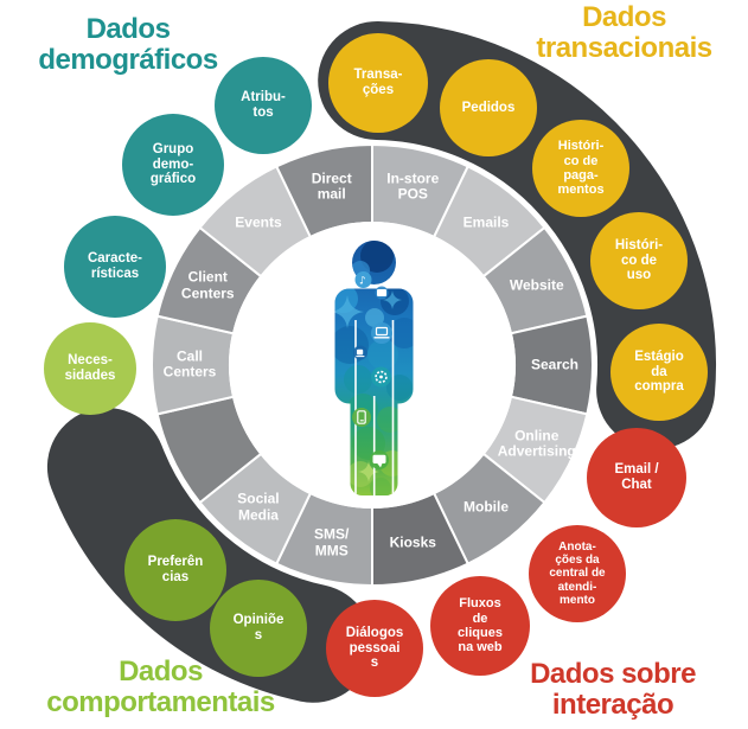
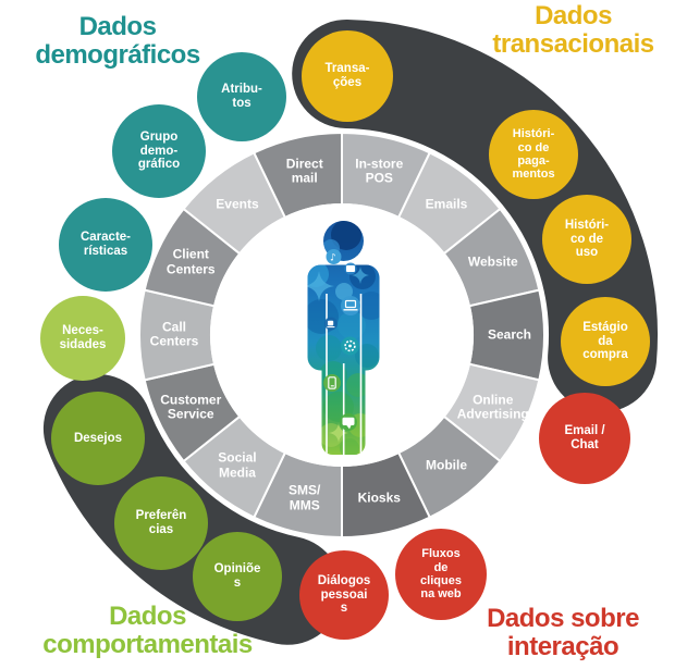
  ♪
  In-store
  POS
  Emails
  Website
  Search
  Online
  Advertising
  Mobile
  Kiosks
  SMS/
  MMS
  Social
  Media
+ Customer
+ Service
  Call
  Centers
  Client
  Centers
  Events
  Direct
  mail
  Atribu-
  tos
  Grupo
  demo-
  gráfico
  Caracte-
  rísticas
  Transa-
  ções
- Pedidos
  Históri-
  co de
  paga-
  mentos
  Históri-
  co de
  uso
  Estágio
  da
  compra
  Neces-
  sidades
+ Desejos
  Preferên
  cias
  Opiniõe
  s
  Email /
  Chat
- Anota-
- ções da
- central de
- atendi-
- mento
  Fluxos
  de
  cliques
  na web
  Diálogos
  pessoai
  s
  Dados
  demográficos
  Dados
  transacionais
  Dados
  comportamentais
  Dados sobre
  interação
